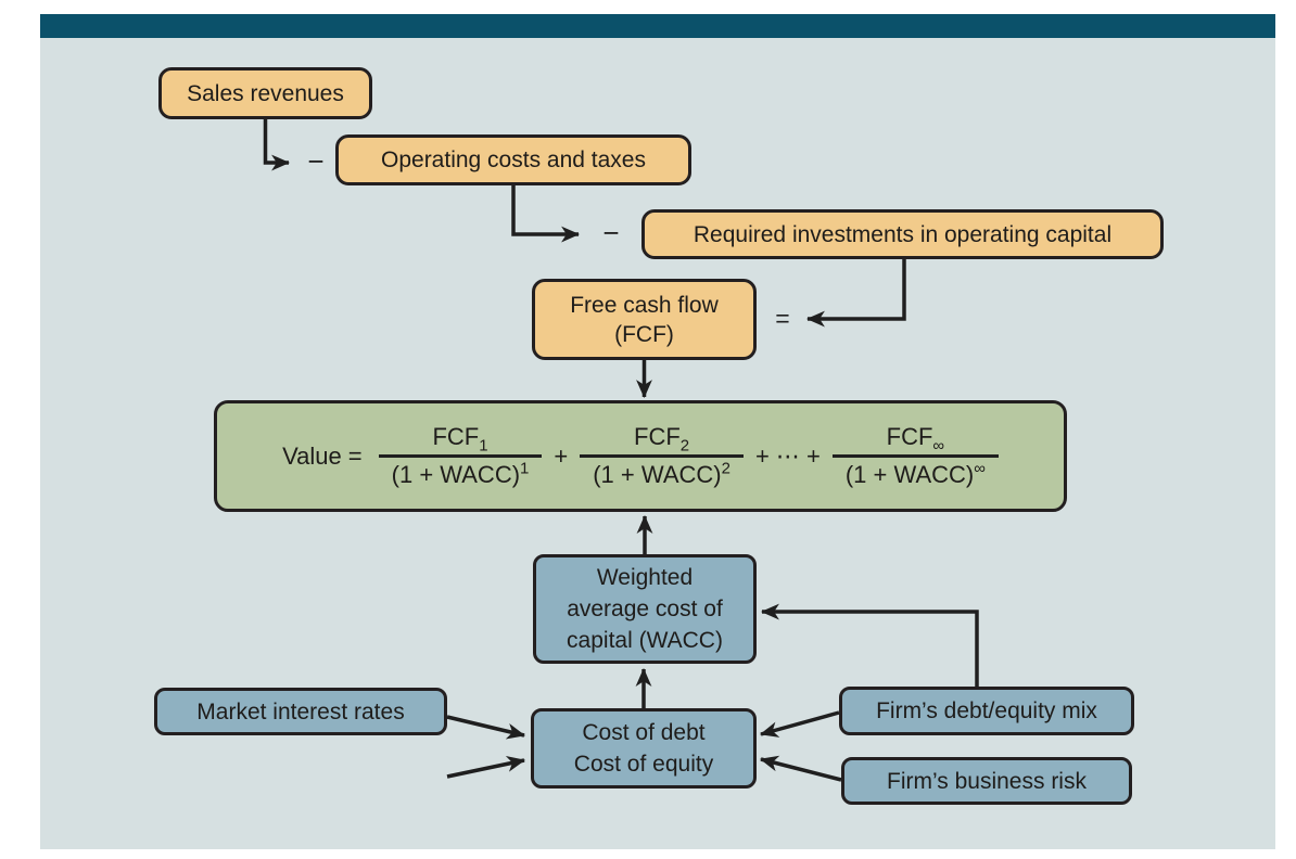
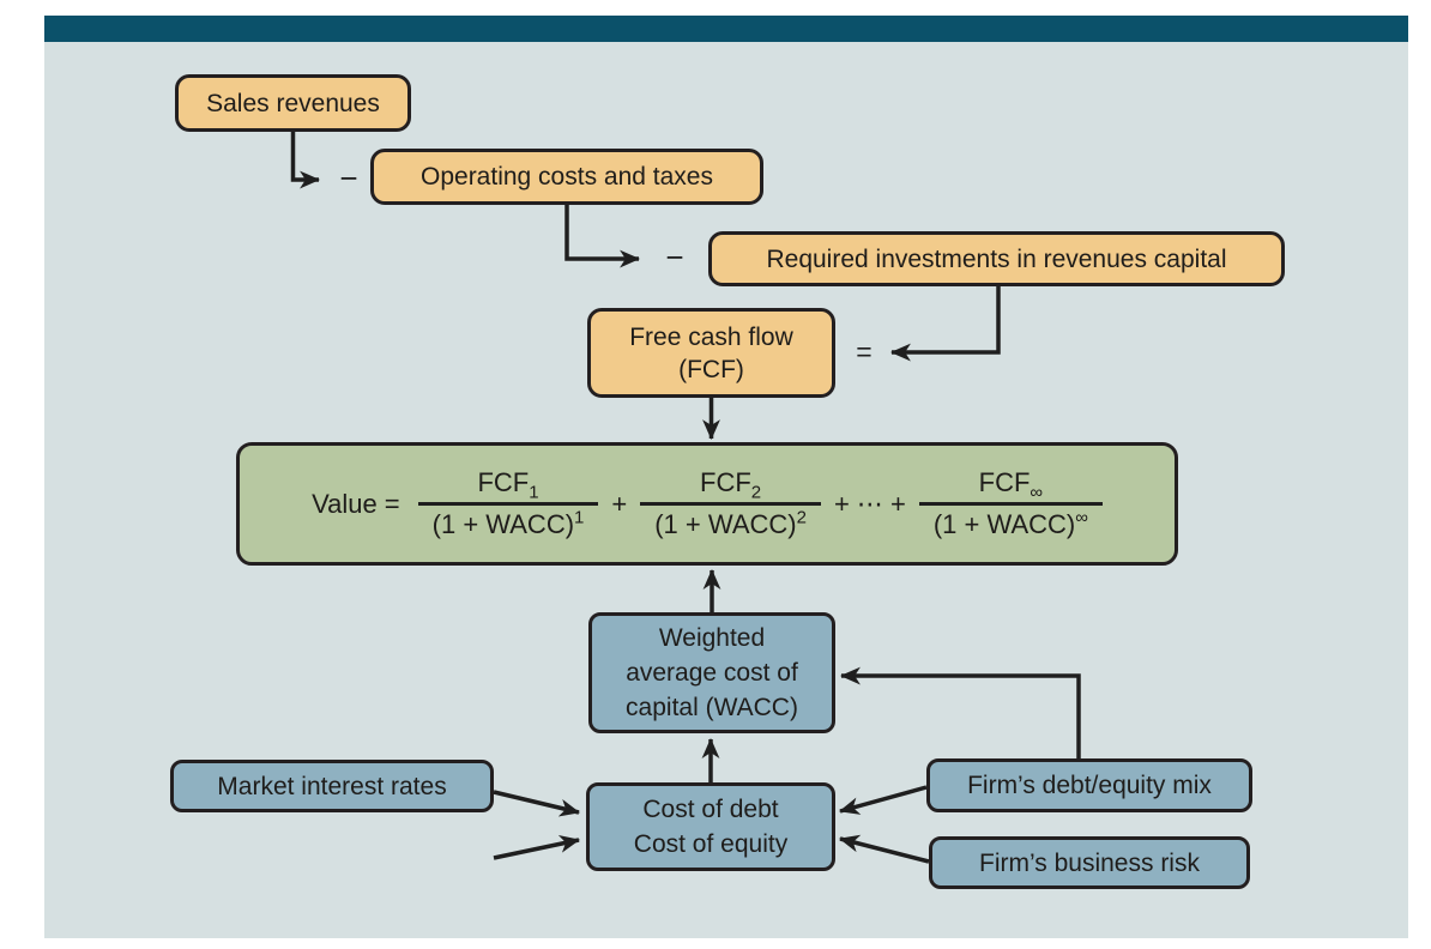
  Sales revenues
  −
  Operating costs and taxes
  −
- Required investments in operating capital
+ Required investments in revenues capital
  Free cash flow
  (FCF)
  =
  Value =
  FCF1
  (1 + WACC)1
  +
  FCF2
  (1 + WACC)2
  + ⋯ +
  FCF∞
  (1 + WACC)∞
  Weighted
  average cost of
  capital (WACC)
  Cost of debt
  Cost of equity
  Market interest rates
  Firm’s debt/equity mix
  Firm’s business risk
